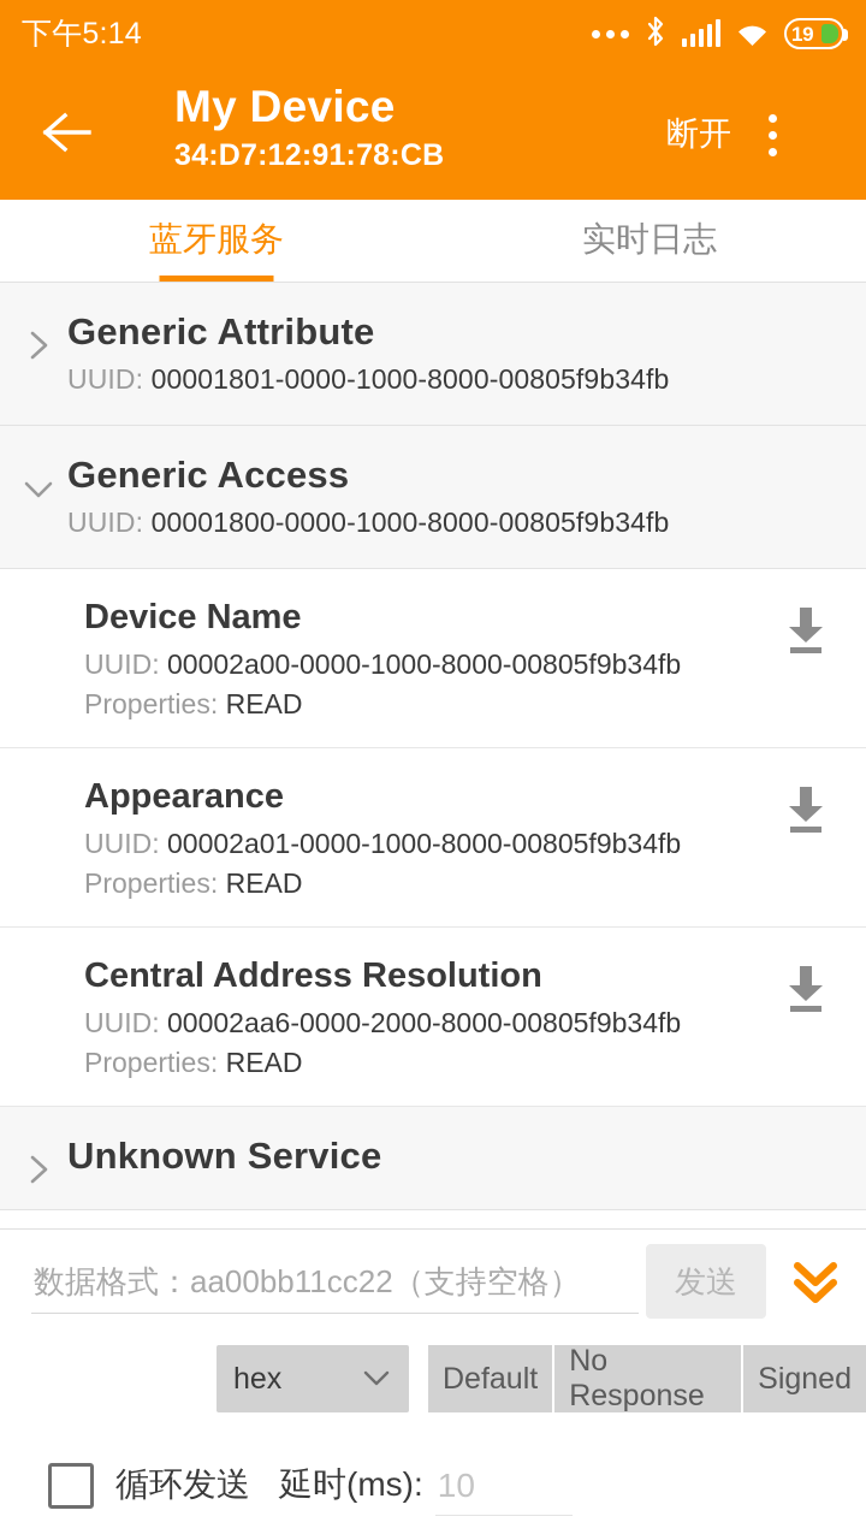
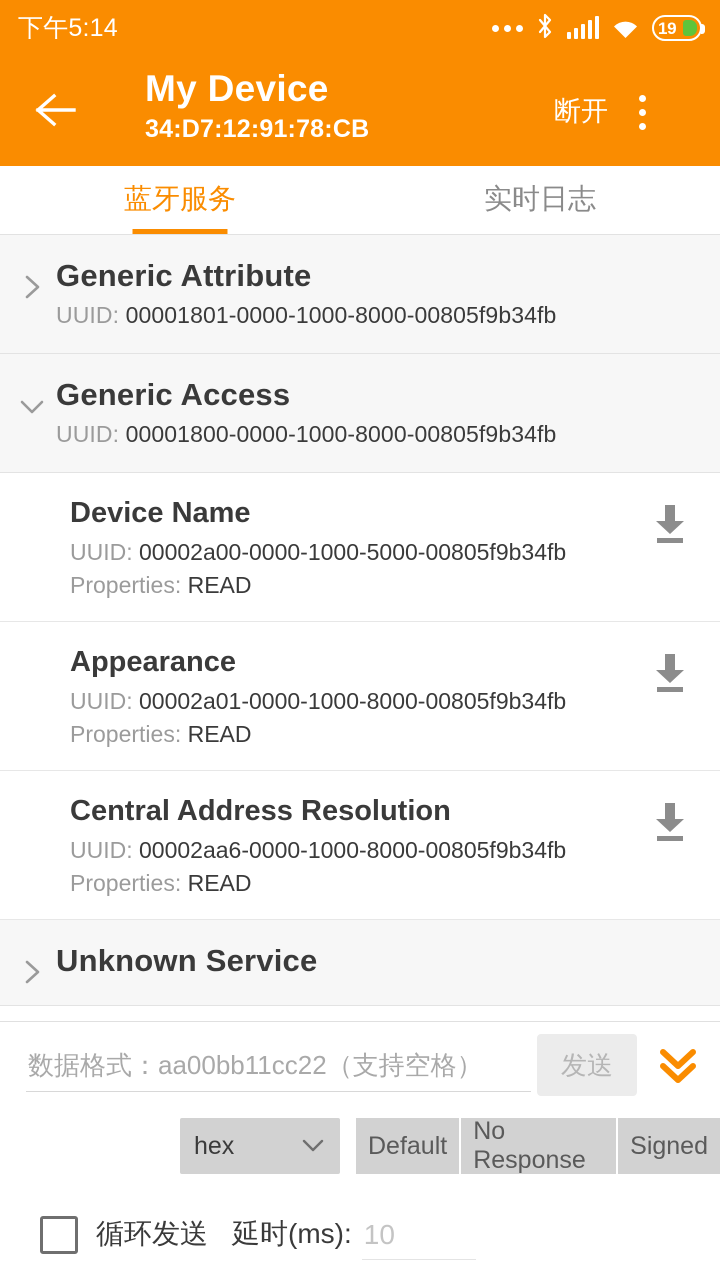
  下午5:14
  19
  My Device
  34:D7:12:91:78:CB
  断开
  蓝牙服务
  实时日志
  Generic Attribute
  UUID: 00001801-0000-1000-8000-00805f9b34fb
  Generic Access
  UUID: 00001800-0000-1000-8000-00805f9b34fb
  Device Name
- UUID: 00002a00-0000-1000-8000-00805f9b34fb
+ UUID: 00002a00-0000-1000-5000-00805f9b34fb
  Properties: READ
  Appearance
  UUID: 00002a01-0000-1000-8000-00805f9b34fb
  Properties: READ
  Central Address Resolution
- UUID: 00002aa6-0000-2000-8000-00805f9b34fb
+ UUID: 00002aa6-0000-1000-8000-00805f9b34fb
  Properties: READ
  Unknown Service
  数据格式：aa00bb11cc22（支持空格）
  发送
  hex
  Default
  No Response
  Signed
  循环发送
  延时(ms):
  10
